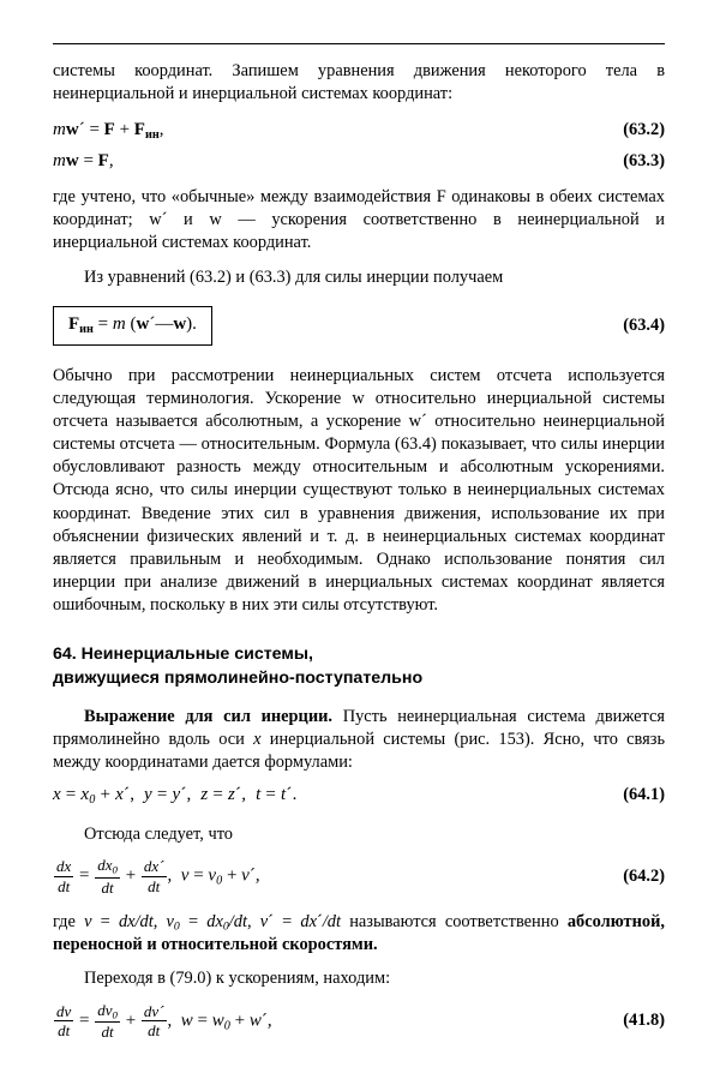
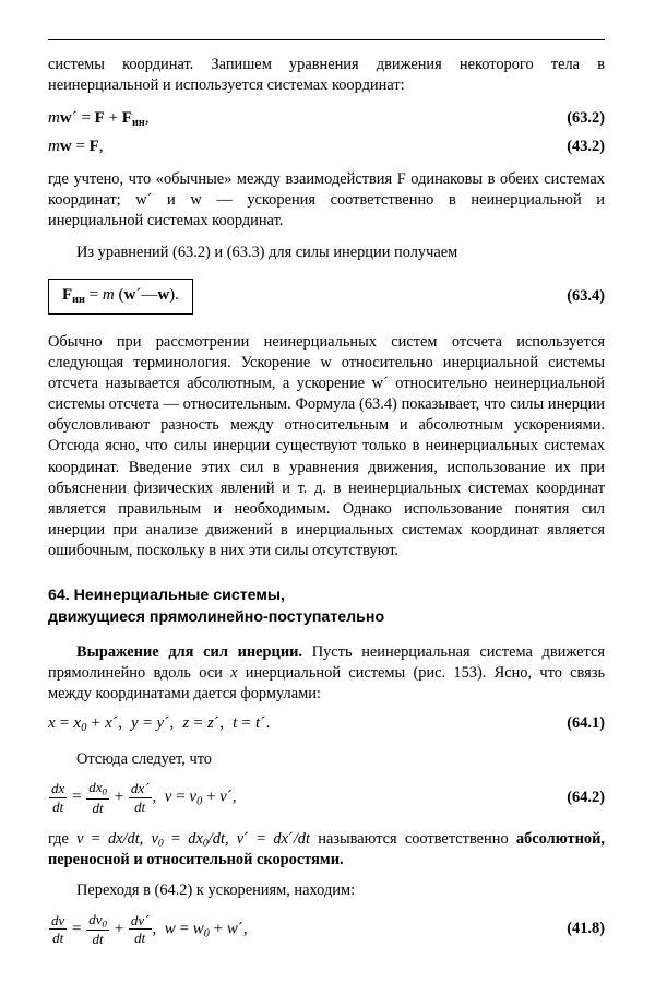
- системы координат. Запишем уравнения движения некоторого тела в неинерциальной и инерциальной системах координат:
+ системы координат. Запишем уравнения движения некоторого тела в неинерциальной и используется системах координат:
  mw´ = F + Fин,
  (63.2)
  mw = F,
- (63.3)
+ (43.2)
  где учтено, что «обычные» между взаимодействия F одинаковы в обеих системах координат; w´ и w — ускорения соответственно в неинерциальной и инерциальной системах координат.
  Из уравнений (63.2) и (63.3) для силы инерции получаем
  Fин = m (w´—w).
  (63.4)
  Обычно при рассмотрении неинерциальных систем отсчета используется следующая терминология. Ускорение w относительно инерциальной системы отсчета называется абсолютным, а ускорение w´ относительно неинерциальной системы отсчета — относительным. Формула (63.4) показывает, что силы инерции обусловливают разность между относительным и абсолютным ускорениями. Отсюда ясно, что силы инерции существуют только в неинерциальных системах координат. Введение этих сил в уравнения движения, использование их при объяснении физических явлений и т. д. в неинерциальных системах координат является правильным и необходимым. Однако использование понятия сил инерции при анализе движений в инерциальных системах координат является ошибочным, поскольку в них эти силы отсутствуют.
  64. Неинерциальные системы,
  движущиеся прямолинейно-поступательно
  Выражение для сил инерции. Пусть неинерциальная система движется прямолинейно вдоль оси x инерциальной системы (рис. 153). Ясно, что связь между координатами дается формулами:
  x = x0 + x´, y = y´, z = z´, t = t´.
  (64.1)
  Отсюда следует, что
  dx
  dt
  =
  dx0
  dt
  +
  dx´
  dt
  , v = v0 + v´,
  (64.2)
  где v = dx/dt, v0 = dx0/dt, v´ = dx´/dt называются соответственно абсолютной, переносной и относительной скоростями.
- Переходя в (79.0) к ускорениям, находим:
+ Переходя в (64.2) к ускорениям, находим:
  dv
  dt
  =
  dv0
  dt
  +
  dv´
  dt
  , w = w0 + w´,
  (41.8)
